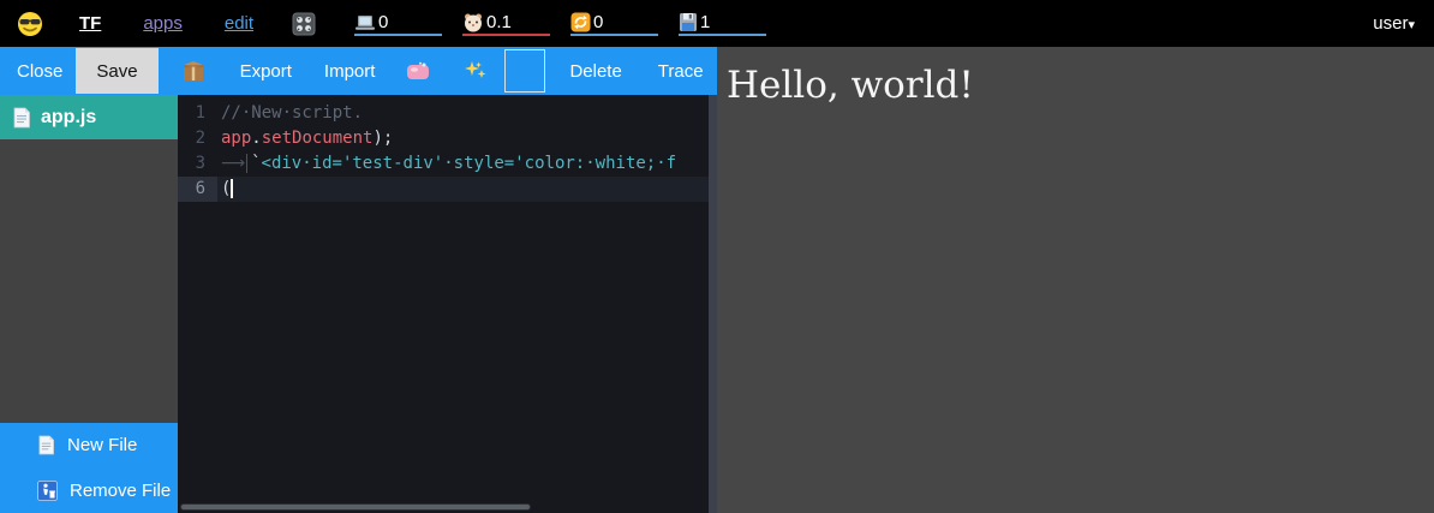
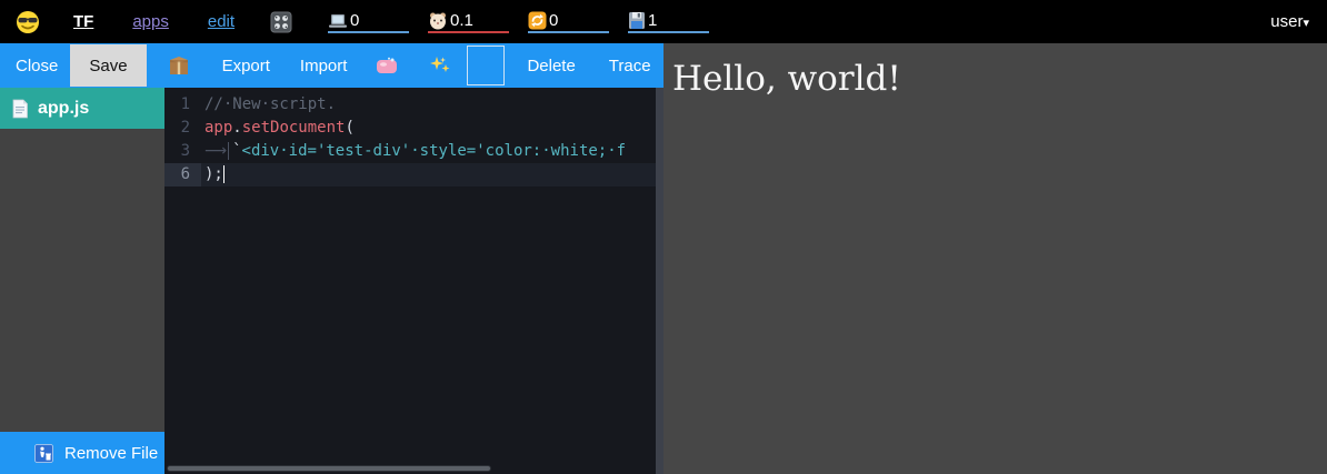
  TF
  apps
  edit
  0
  0.1
  0
  1
  user▾
  Close
  Save
  Export
  Import
  Delete
  Trace
  app.js
- New File
  Remove File
  1
  //·New·script.
  2
- app.setDocument);
+ app.setDocument(
  3
  ⟶ `<div·id='test-div'·style='color:·white;·f
  6
- (
+ );
  Hello, world!
